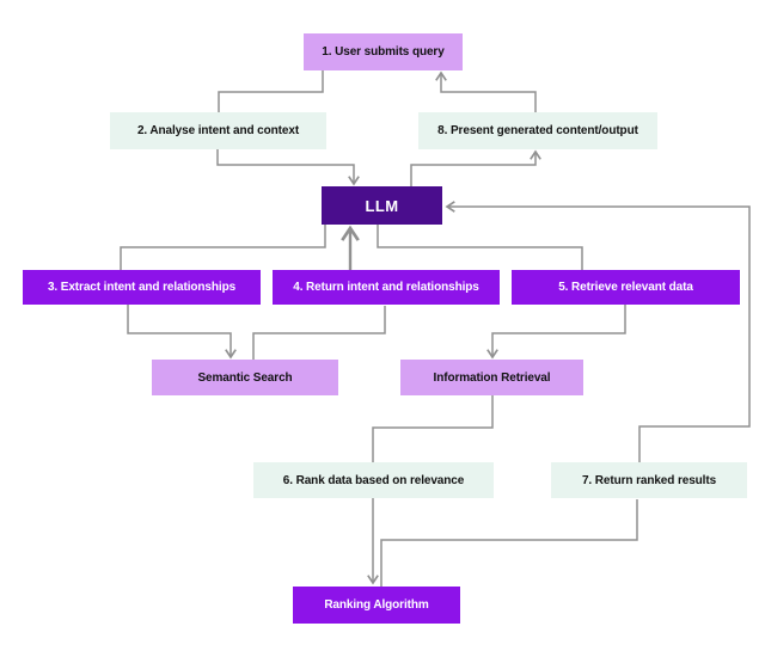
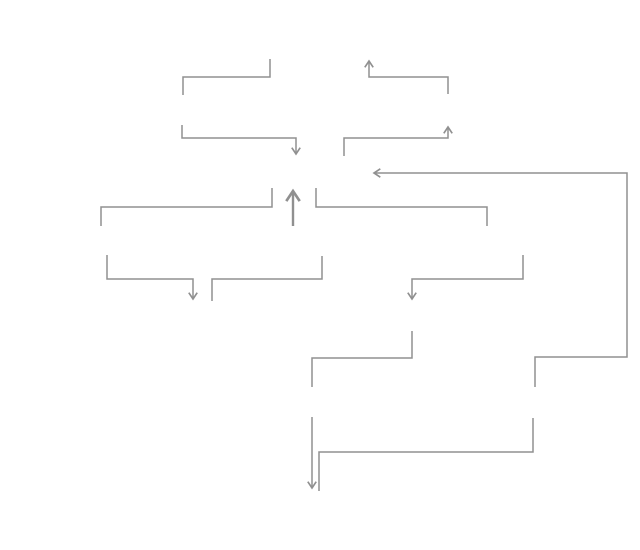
- 1. User submits query
- 2. Analyse intent and context
- 8. Present generated content/output
- LLM
- 3. Extract intent and relationships
- 4. Return intent and relationships
- 5. Retrieve relevant data
- Semantic Search
- Information Retrieval
- 6. Rank data based on relevance
- 7. Return ranked results
- Ranking Algorithm
